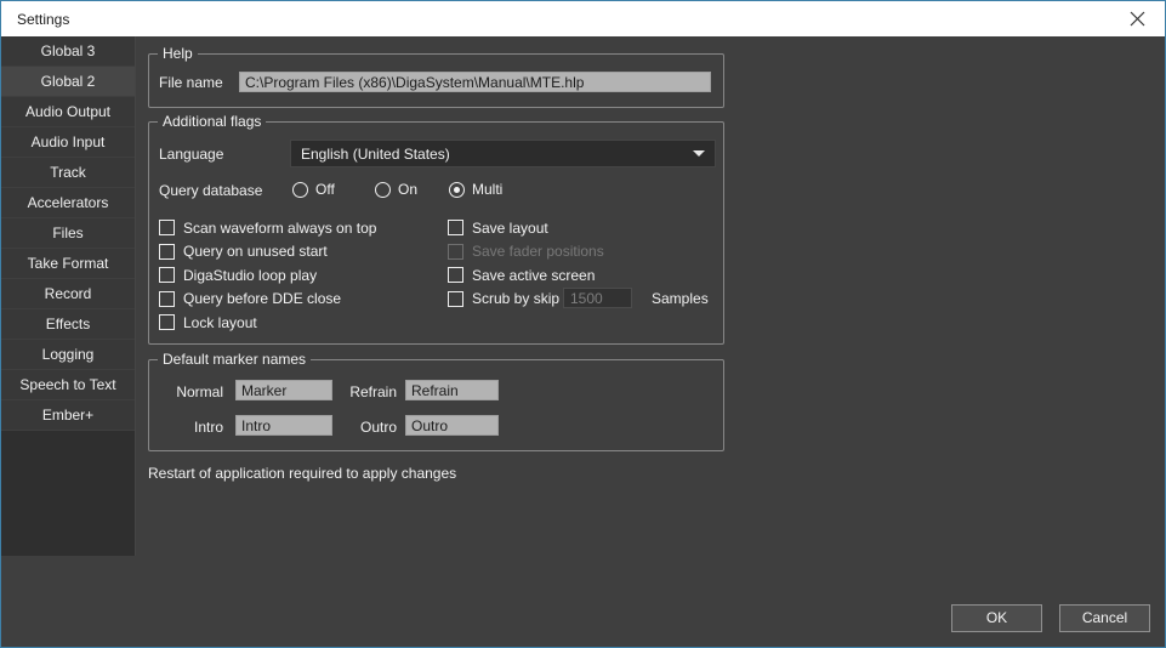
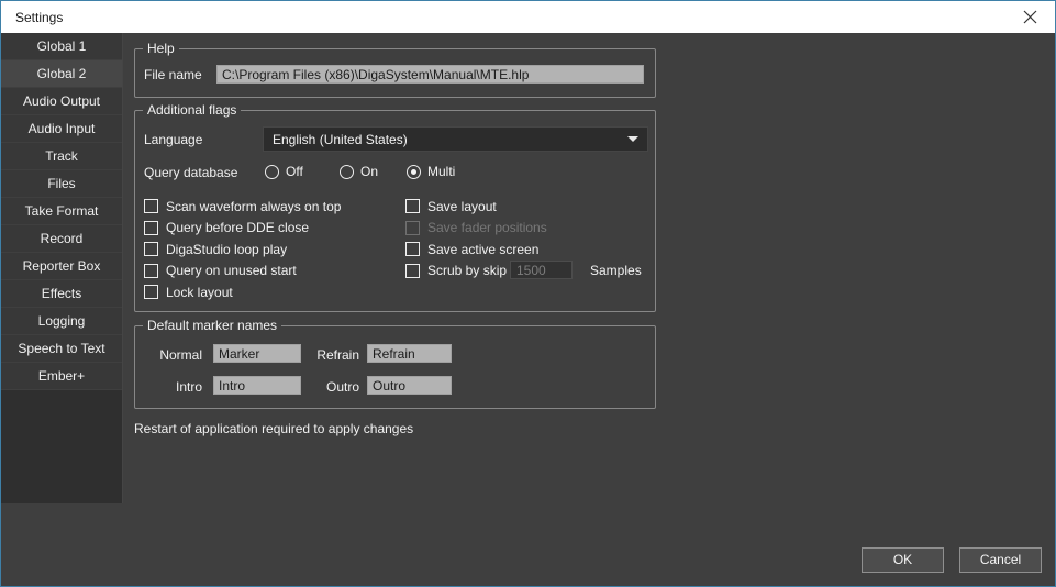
  Settings
- Global 3
+ Global 1
  Global 2
  Audio Output
  Audio Input
  Track
- Accelerators
  Files
  Take Format
  Record
+ Reporter Box
  Effects
  Logging
  Speech to Text
  Ember+
  Help
  File name
  C:\Program Files (x86)\DigaSystem\Manual\MTE.hlp
  Additional flags
  Language
  English (United States)
  Query database
  Off
  On
  Multi
  Scan waveform always on top
- Query on unused start
+ Query before DDE close
  DigaStudio loop play
- Query before DDE close
+ Query on unused start
  Lock layout
  Save layout
  Save fader positions
  Save active screen
  Scrub by skip
  1500
  Samples
  Default marker names
  Normal
  Marker
  Refrain
  Refrain
  Intro
  Intro
  Outro
  Outro
  Restart of application required to apply changes
  OK
  Cancel
